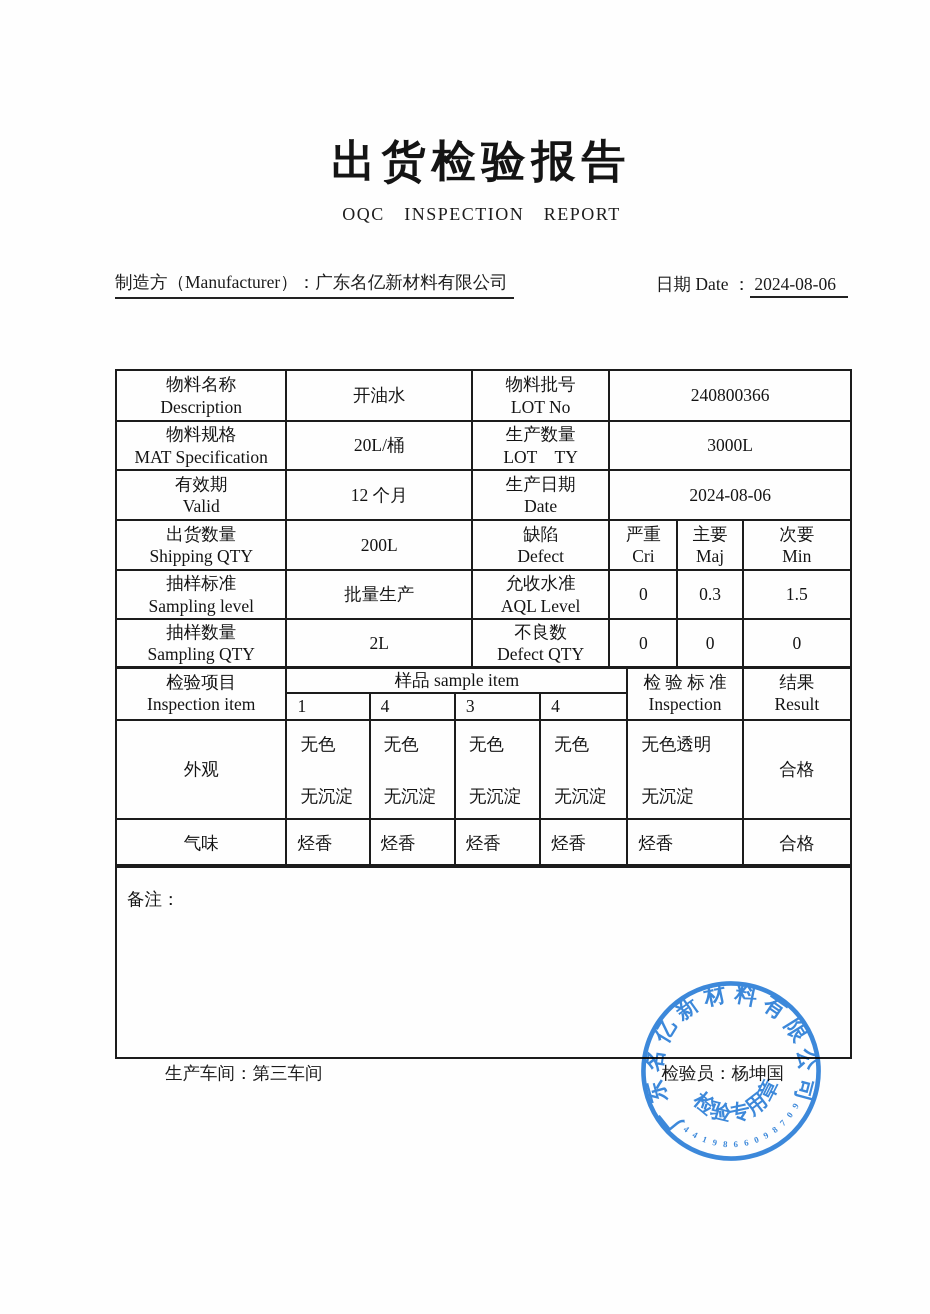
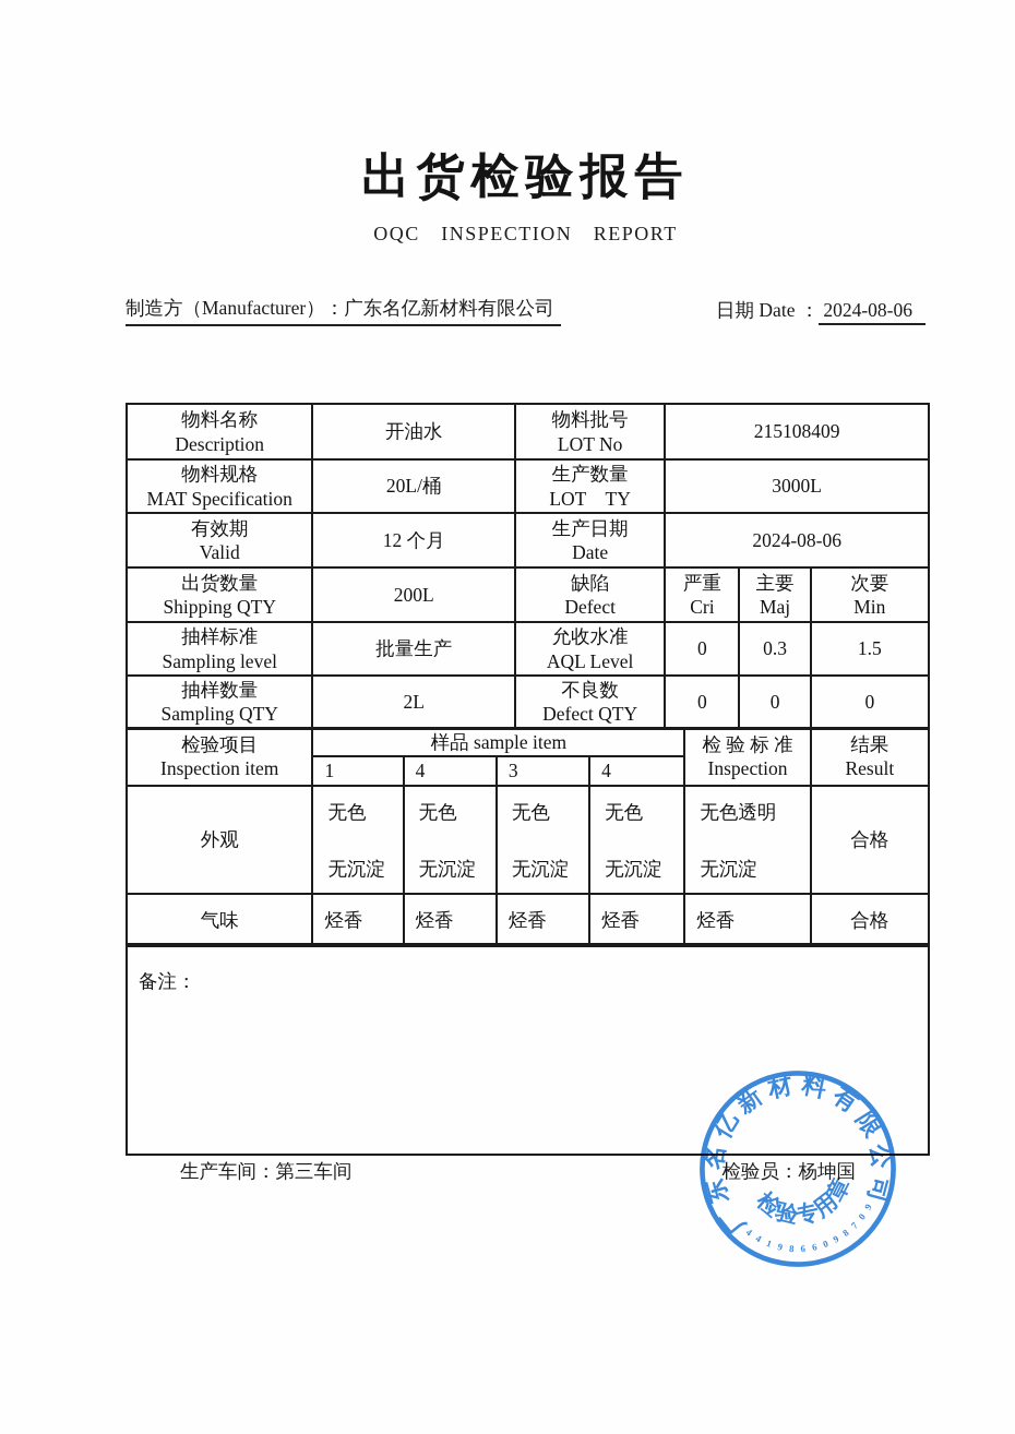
  出货检验报告
  OQC INSPECTION REPORT
  制造方（Manufacturer）：广东名亿新材料有限公司
  日期 Date ： 2024-08-06
- 物料名称Description	开油水	物料批号LOT No	240800366
+ 物料名称Description	开油水	物料批号LOT No	215108409
  物料规格MAT Specification	20L/桶	生产数量LOT TY	3000L
  有效期Valid	12 个月	生产日期Date	2024-08-06
  出货数量Shipping QTY	200L	缺陷Defect	严重Cri	主要Maj	次要Min
  抽样标准Sampling level	批量生产	允收水准AQL Level	0	0.3	1.5
  抽样数量Sampling QTY	2L	不良数Defect QTY	0	0	0
  检验项目Inspection item	样品 sample item	检 验 标 准Inspection	结果Result
  1	4	3	4
  外观	无色无沉淀	无色无沉淀	无色无沉淀	无色无沉淀	无色透明无沉淀	合格
  气味	烃香	烃香	烃香	烃香	烃香	合格
  备注：
  生产车间：第三车间
  检验员：杨坤国
